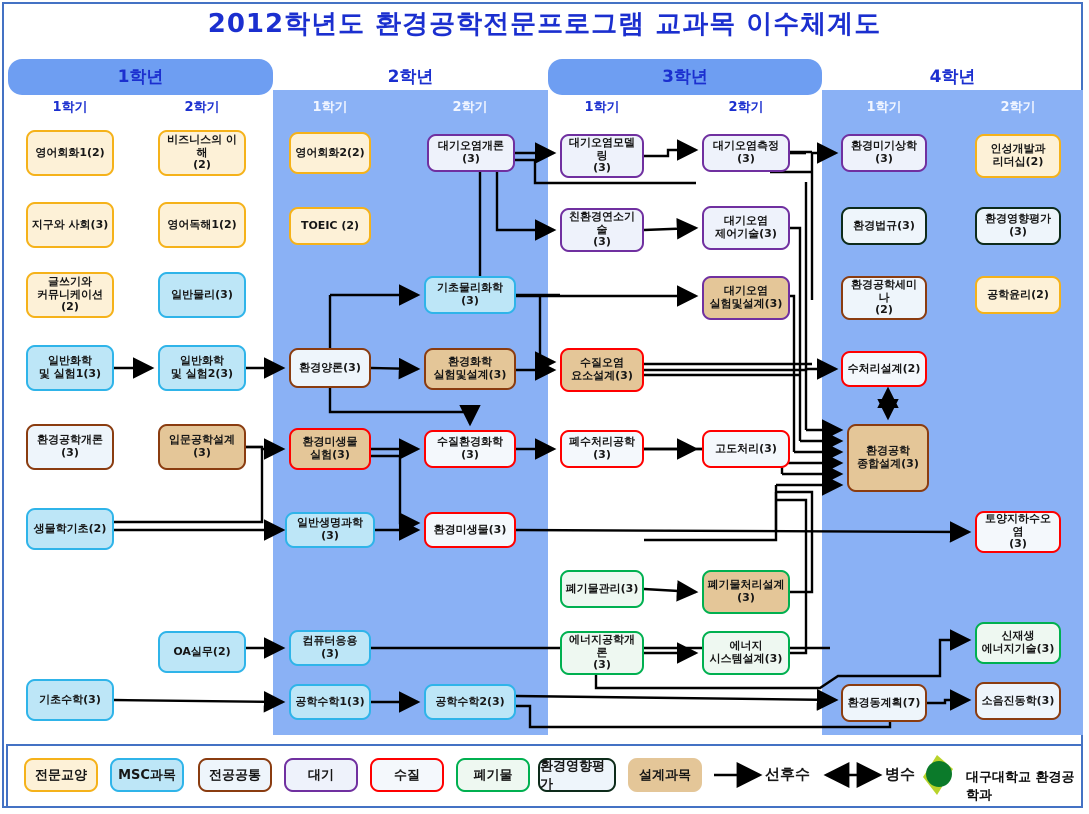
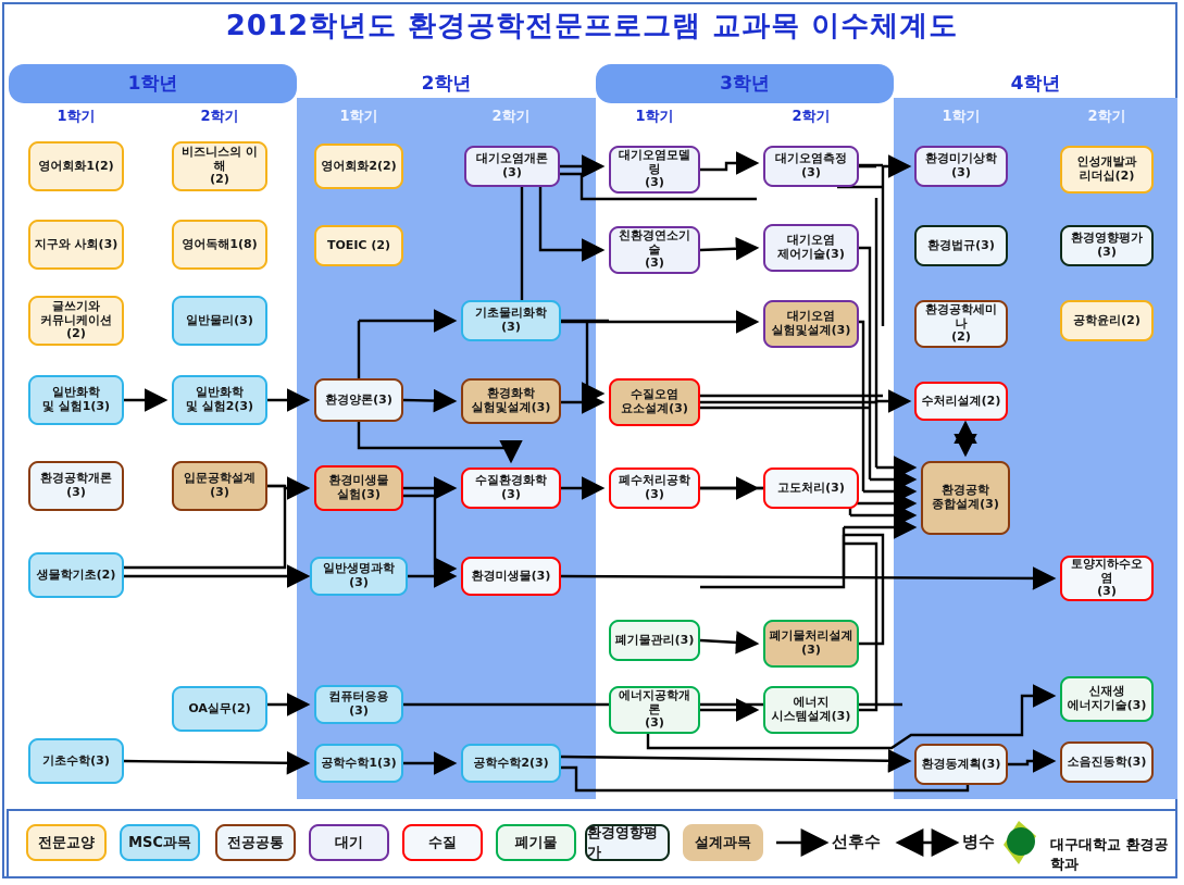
  2012학년도 환경공학전문프로그램 교과목 이수체계도
  1학년
  2학년
  3학년
  4학년
  1학기
  2학기
  1학기
  2학기
  1학기
  2학기
  1학기
  2학기
  영어회화1(2)
  지구와 사회(3)
  글쓰기와
  커뮤니케이션(2)
  일반화학
  및 실험1(3)
  환경공학개론(3)
  생물학기초(2)
  기초수학(3)
  비즈니스의 이해
  (2)
- 영어독해1(2)
+ 영어독해1(8)
  일반물리(3)
  일반화학
  및 실험2(3)
  입문공학설계(3)
  OA실무(2)
  영어회화2(2)
  TOEIC (2)
  환경양론(3)
  환경미생물
  실험(3)
  일반생명과학(3)
  컴퓨터응용(3)
  공학수학1(3)
  대기오염개론(3)
  기초물리화학(3)
  환경화학
  실험및설계(3)
  수질환경화학(3)
  환경미생물(3)
  공학수학2(3)
  대기오염모델링
  (3)
  친환경연소기술
  (3)
  수질오염
  요소설계(3)
  폐수처리공학(3)
  폐기물관리(3)
  에너지공학개론
  (3)
  대기오염측정(3)
  대기오염
  제어기술(3)
  대기오염
  실험및설계(3)
  고도처리(3)
  폐기물처리설계
  (3)
  에너지
  시스템설계(3)
  환경미기상학(3)
  환경법규(3)
  환경공학세미나
  (2)
  수처리설계(2)
  환경공학
  종합설계(3)
- 환경동계획(7)
+ 환경동계획(3)
  인성개발과
  리더십(2)
  환경영향평가(3)
  공학윤리(2)
  토양지하수오염
  (3)
  신재생
  에너지기술(3)
  소음진동학(3)
  전문교양
  MSC과목
  전공공통
  대기
  수질
  폐기물
  환경영향평가
  설계과목
  선후수
  병수
  대구대학교 환경공학과
